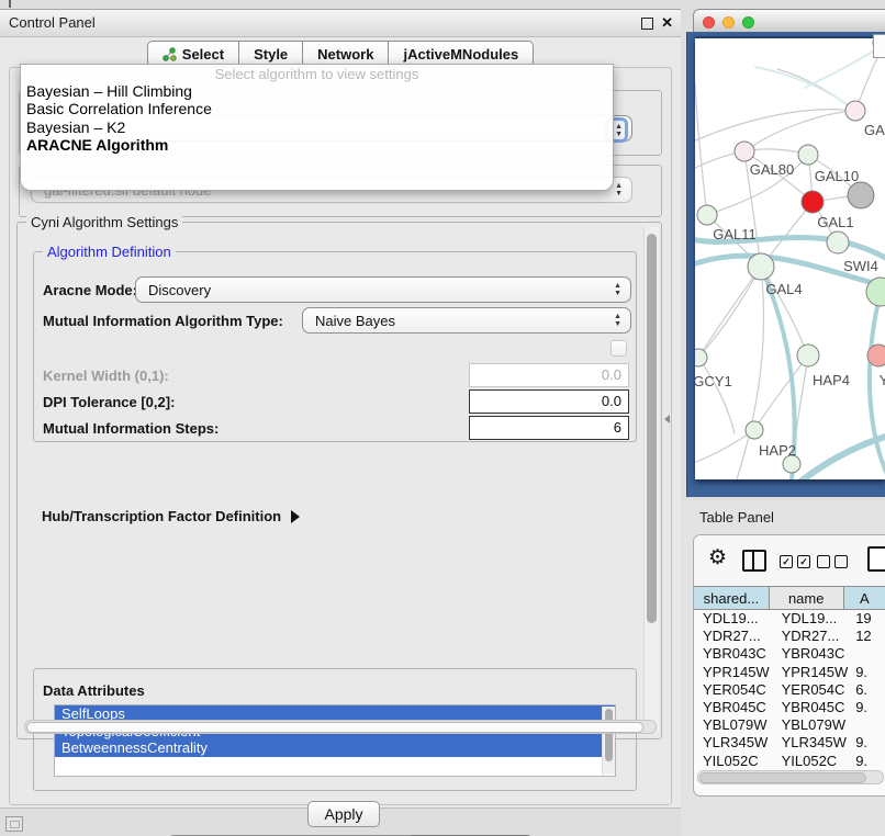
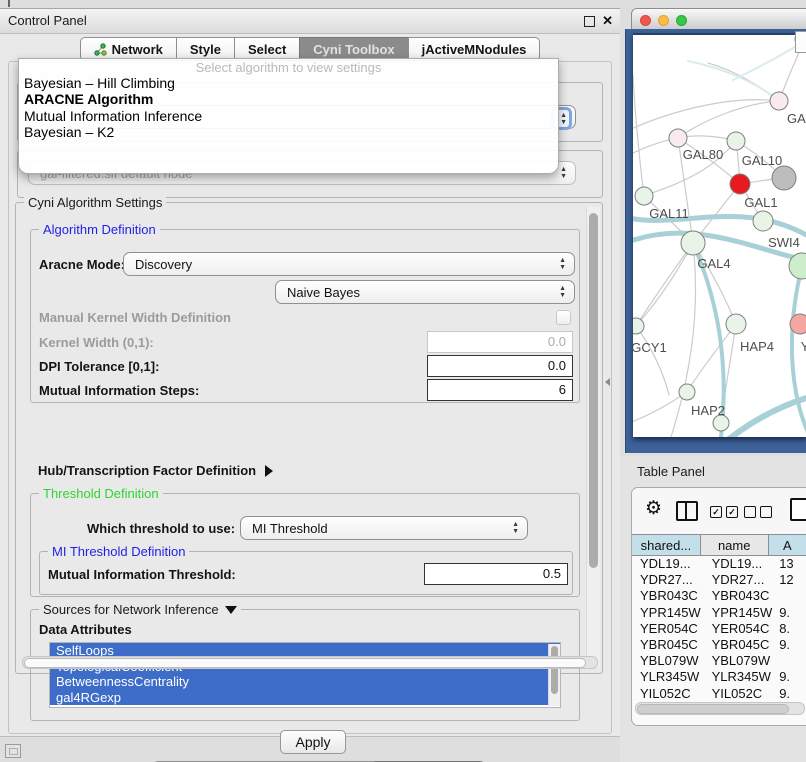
  Control Panel
  ✕
- Select
+ Network
  Style
- Network
+ Select
+ Cyni Toolbox
  jActiveMNodules
  Cyni Algorithm Settings
  Algorithm Definition
  Aracne Mode
  Discovery
- Mutual Information Algorithm Type:
  Naive Bayes
+ Manual Kernel Width Definition
  Kernel Width (0,1):
  0.0
- DPI Tolerance [0,2]:
+ DPI Tolerance [0,1]:
  0.0
  Mutual Information Steps:
  6
  Hub/Transcription Factor Definition
+ Threshold Definition
+ Which threshold to use:
+ MI Threshold
+ MI Threshold Definition
+ Mutual Information Threshold:
+ 0.5
+ Sources for Network Inference
  Data Attributes
  SelfLoops
  BetweennessCentrality
+ gal4RGexp
  Apply
  Select algorithm to view settings
  Bayesian – Hill Climbing
- Basic Correlation Inference
- Bayesian – K2
+ ARACNE Algorithm
+ Mutual Information Inference
- ARACNE Algorithm
+ Bayesian – K2
  GAL80
  GAL10
  GAL1
  GAL11
  SWI4
  GAL4
  GCY1
  HAP4
  Y
  HAP2
  Table Panel
  ⚙
  ✓
  ✓
  shared...
  name
  A
  YDL19...
  YDL19...
- 19
+ 13
  YDR27...
  YDR27...
  12
  YBR043C
  YBR043C
  YPR145W
  YPR145W
  9.
  YER054C
  YER054C
- 6.
+ 8.
  YBR045C
  YBR045C
  9.
  YBL079W
  YBL079W
  YLR345W
  YLR345W
  9.
  YIL052C
  YIL052C
  9.
